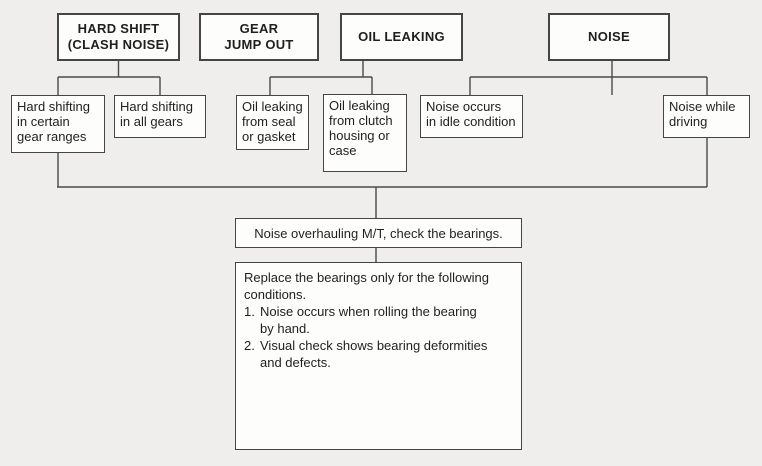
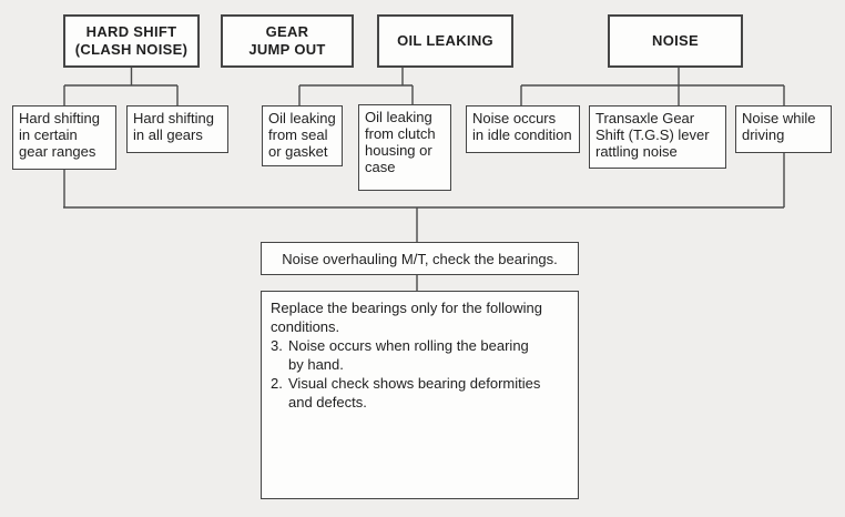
  HARD SHIFT
  (CLASH NOISE)
  GEAR
  JUMP OUT
  OIL LEAKING
  NOISE
  Hard shifting
  in certain
  gear ranges
  Hard shifting
  in all gears
  Oil leaking
  from seal
  or gasket
  Oil leaking
  from clutch
  housing or
  case
  Noise occurs
  in idle condition
+ Transaxle Gear
+ Shift (T.G.S) lever
+ rattling noise
  Noise while
  driving
  Noise overhauling M/T, check the bearings.
  Replace the bearings only for the following
  conditions.
- 1.
+ 3.
  Noise occurs when rolling the bearing
  by hand.
  2.
  Visual check shows bearing deformities
  and defects.
